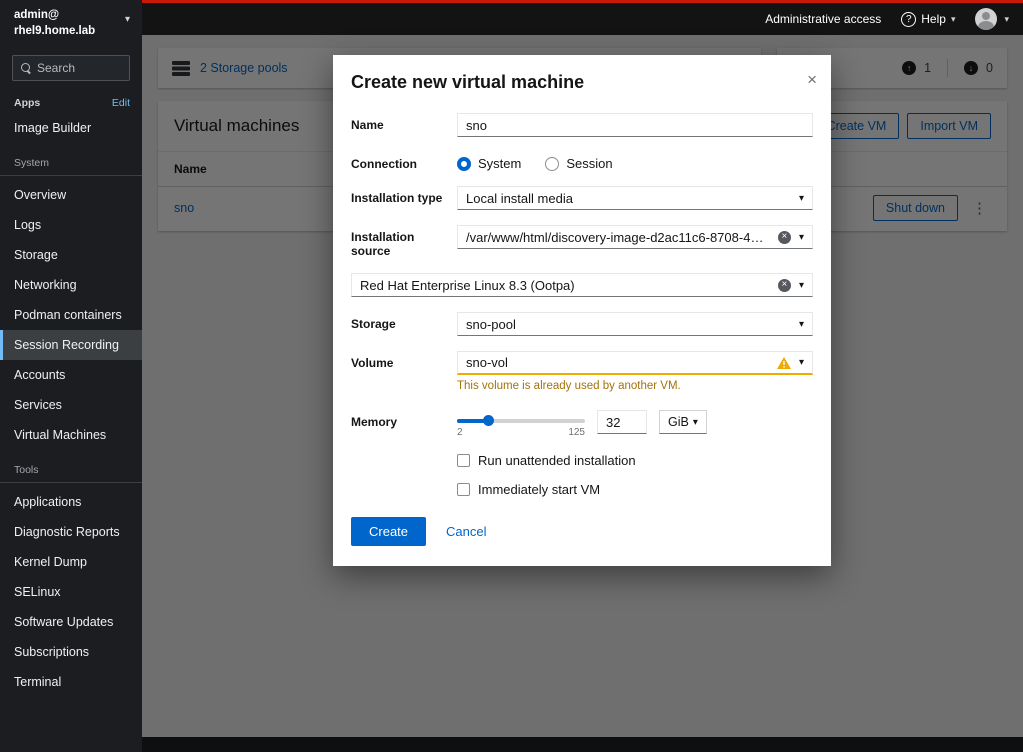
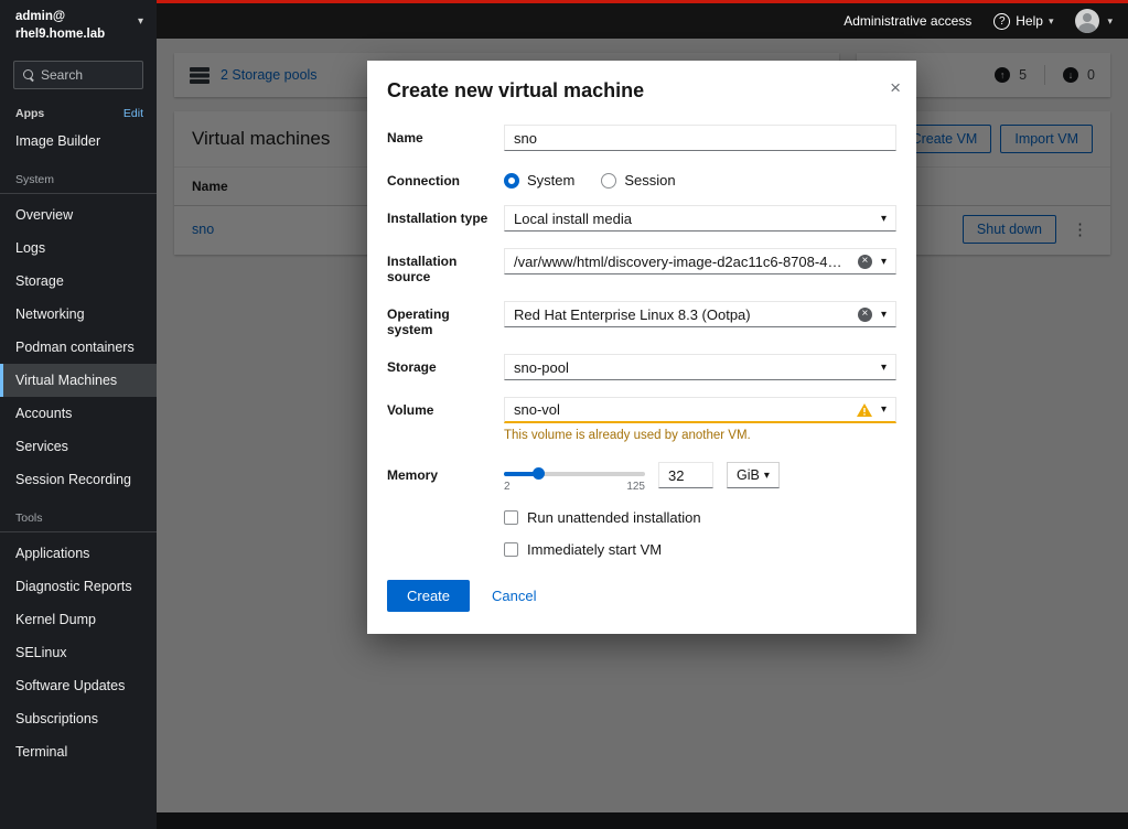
  admin@
  rhel9.home.lab
  ▾
  Search
  Apps
  Edit
  Image Builder
  System
  Overview
  Logs
  Storage
  Networking
  Podman containers
- Session Recording
+ Virtual Machines
  Accounts
  Services
- Virtual Machines
+ Session Recording
  Tools
  Applications
  Diagnostic Reports
  Kernel Dump
  SELinux
  Software Updates
  Subscriptions
  Terminal
  Administrative access
  ?
  Help
  ▾
  ▾
  2 Storage pools
  ↑
- 1
+ 5
  ↓
  0
  Virtual machines
  Create VM
  Import VM
  Name
  sno
  Shut down
  ⋮
  Create new virtual machine
  ×
  Name
  sno
  Connection
  System
  Session
  Installation type
  Local install media
  ▾
  Installation source
  /var/www/html/discovery-image-d2ac11c6-8708-4778
  ×
  ▾
+ Operating system
  Red Hat Enterprise Linux 8.3 (Ootpa)
  ×
  ▾
  Storage
  sno-pool
  ▾
  Volume
  sno-vol
  ▾
  This volume is already used by another VM.
  Memory
  2
  125
  32
  GiB
  ▾
  Run unattended installation
  Immediately start VM
  Create
  Cancel
